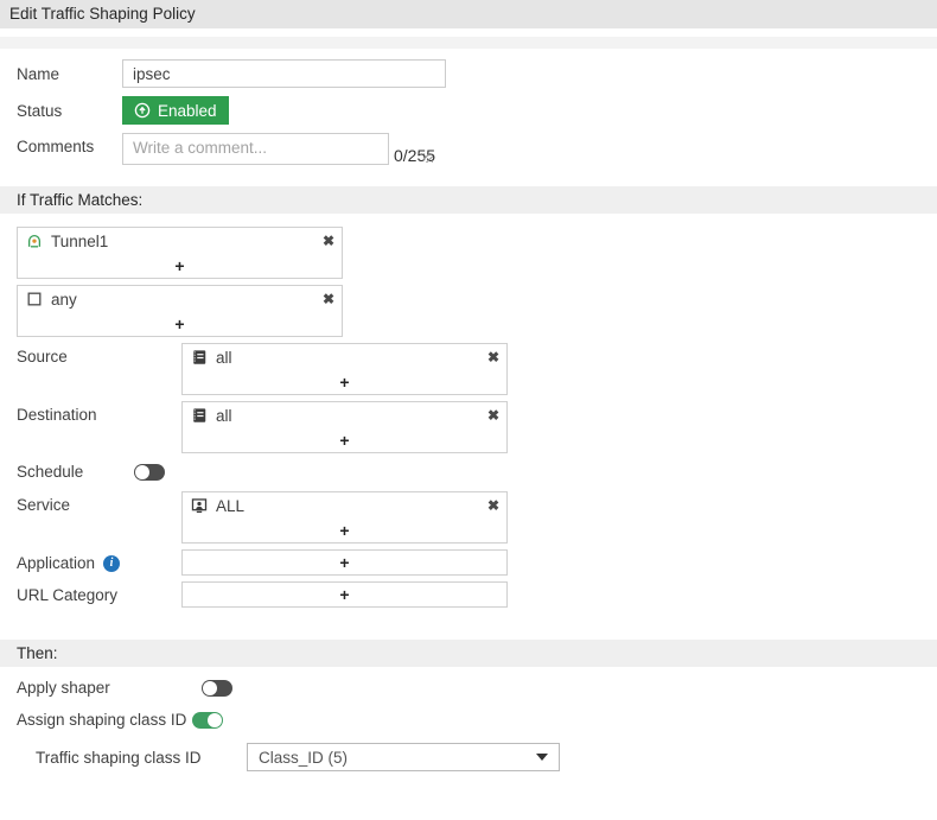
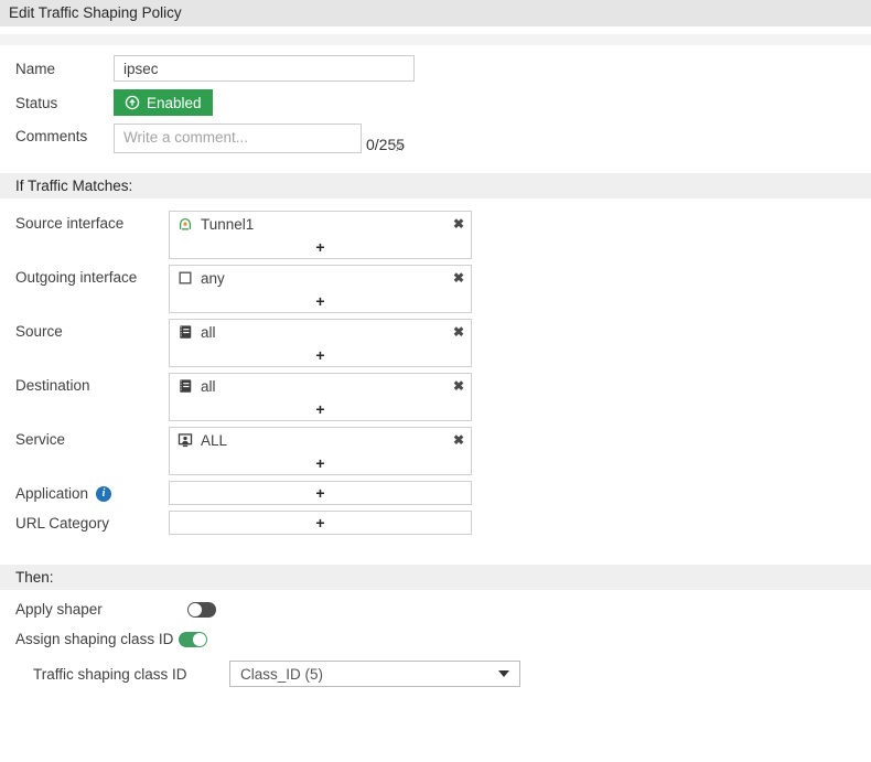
  Edit Traffic Shaping Policy
  Name
  ipsec
  Status
  Enabled
  Comments
  Write a comment...
  0/25
  If Traffic Matches:
+ Source interface
  Tunnel1
  ✖
  +
+ Outgoing interface
  any
  ✖
  +
  Source
  all
  ✖
  +
  Destination
  all
  ✖
  +
- Schedule
  Service
  ALL
  ✖
  +
  Application
  i
  +
  URL Category
  +
  Then:
  Apply shaper
  Assign shaping class ID
  Traffic shaping class ID
  Class_ID (5)
